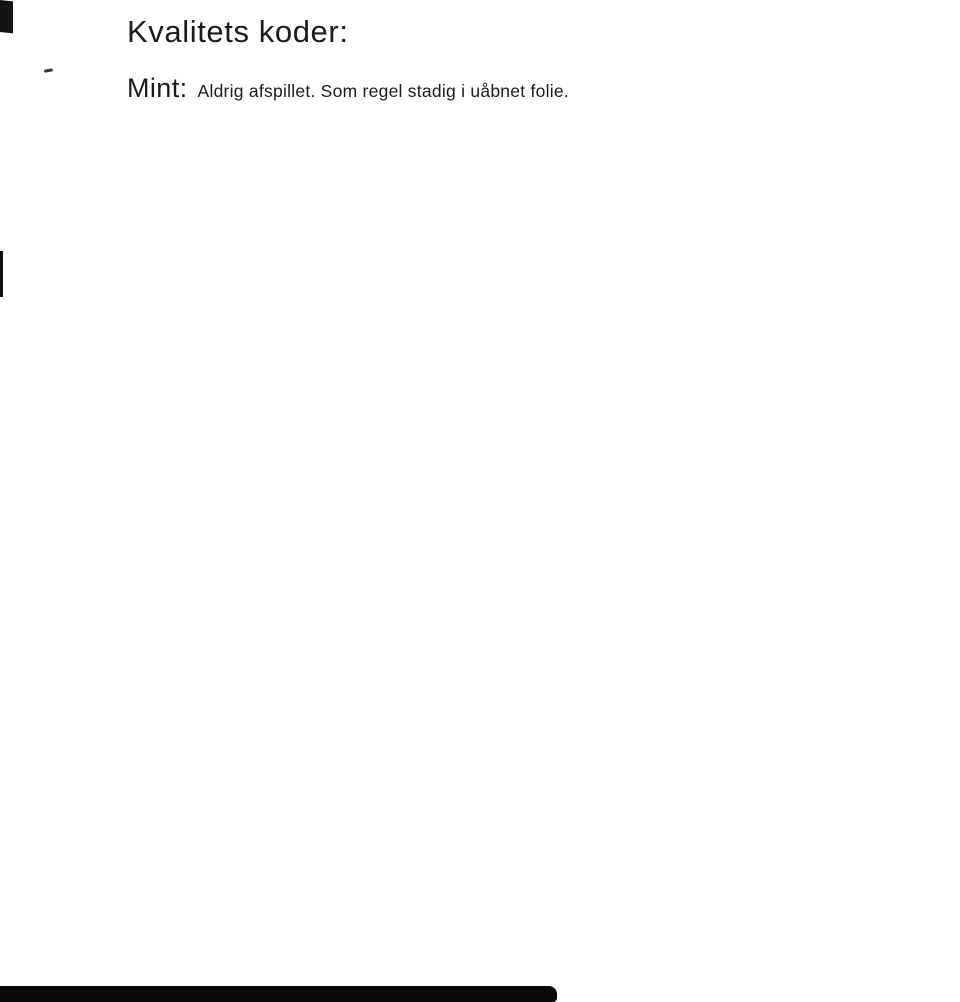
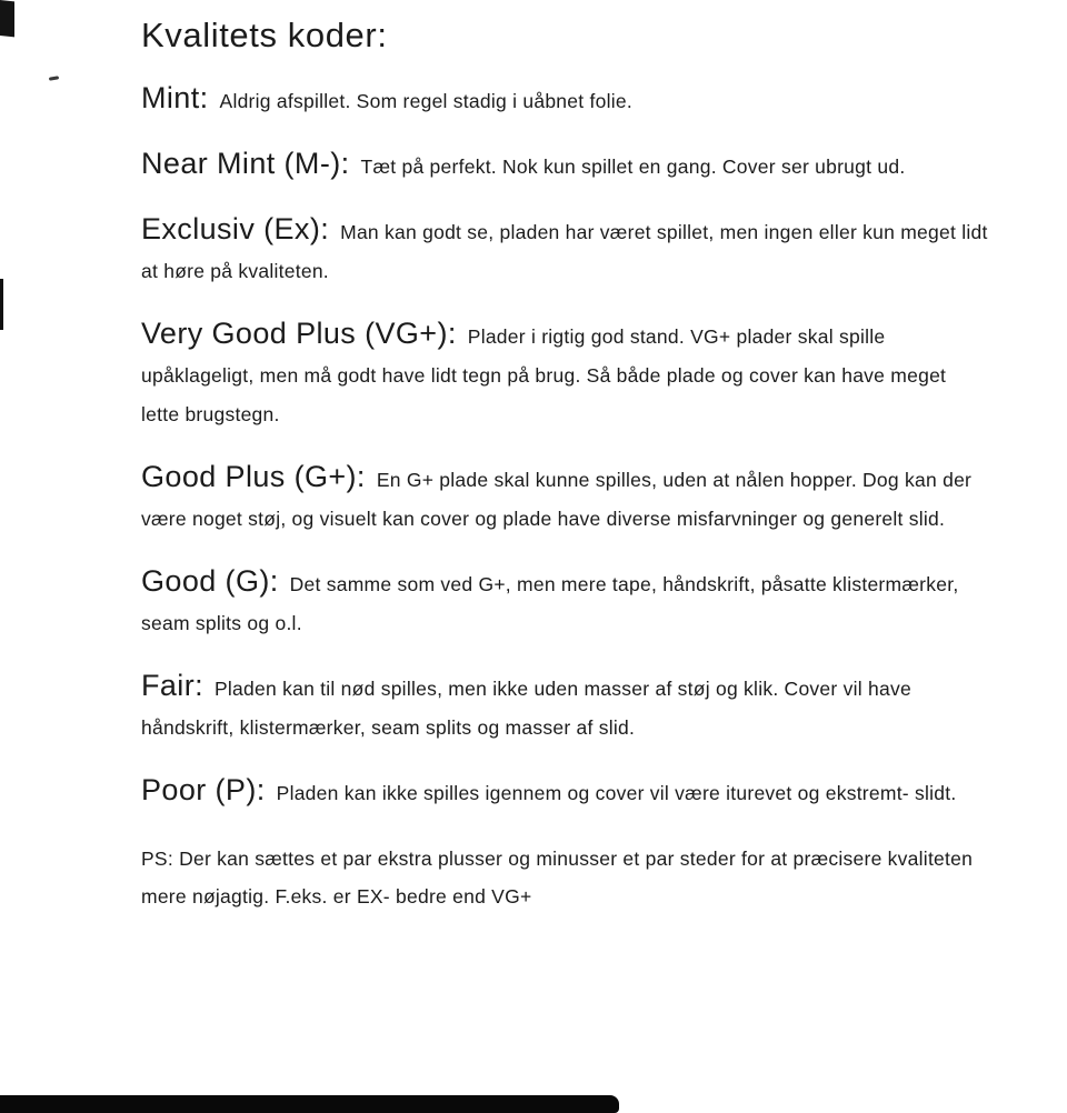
  Kvalitets koder:
  Mint: Aldrig afspillet. Som regel stadig i uåbnet folie.
+ Near Mint (M-): Tæt på perfekt. Nok kun spillet en gang. Cover ser ubrugt ud.
+ Exclusiv (Ex): Man kan godt se, pladen har været spillet, men ingen eller kun meget lidt at høre på kvaliteten.
+ Very Good Plus (VG+): Plader i rigtig god stand. VG+ plader skal spille upåklageligt, men må godt have lidt tegn på brug. Så både plade og cover kan have meget lette brugstegn.
+ Good Plus (G+): En G+ plade skal kunne spilles, uden at nålen hopper. Dog kan der være noget støj, og visuelt kan cover og plade have diverse misfarvninger og generelt slid.
+ Good (G): Det samme som ved G+, men mere tape, håndskrift, påsatte klistermærker, seam splits og o.l.
+ Fair: Pladen kan til nød spilles, men ikke uden masser af støj og klik. Cover vil have håndskrift, klistermærker, seam splits og masser af slid.
+ Poor (P): Pladen kan ikke spilles igennem og cover vil være iturevet og ekstremt- slidt.
+ PS: Der kan sættes et par ekstra plusser og minusser et par steder for at præcisere kvaliteten mere nøjagtig. F.eks. er EX- bedre end VG+
